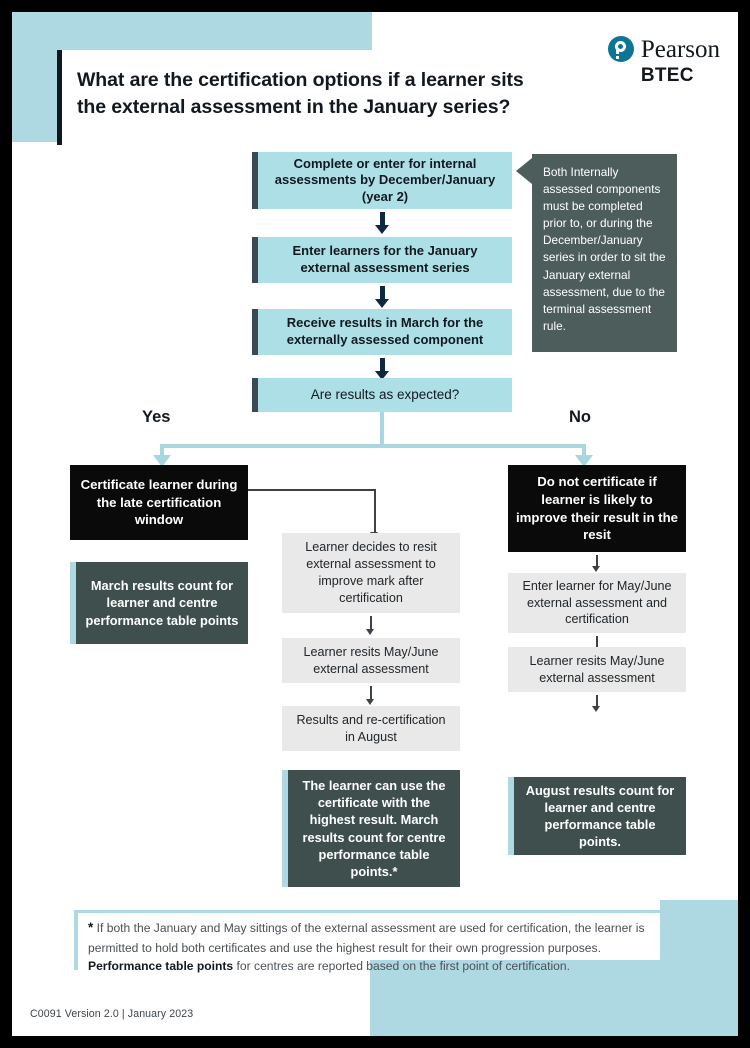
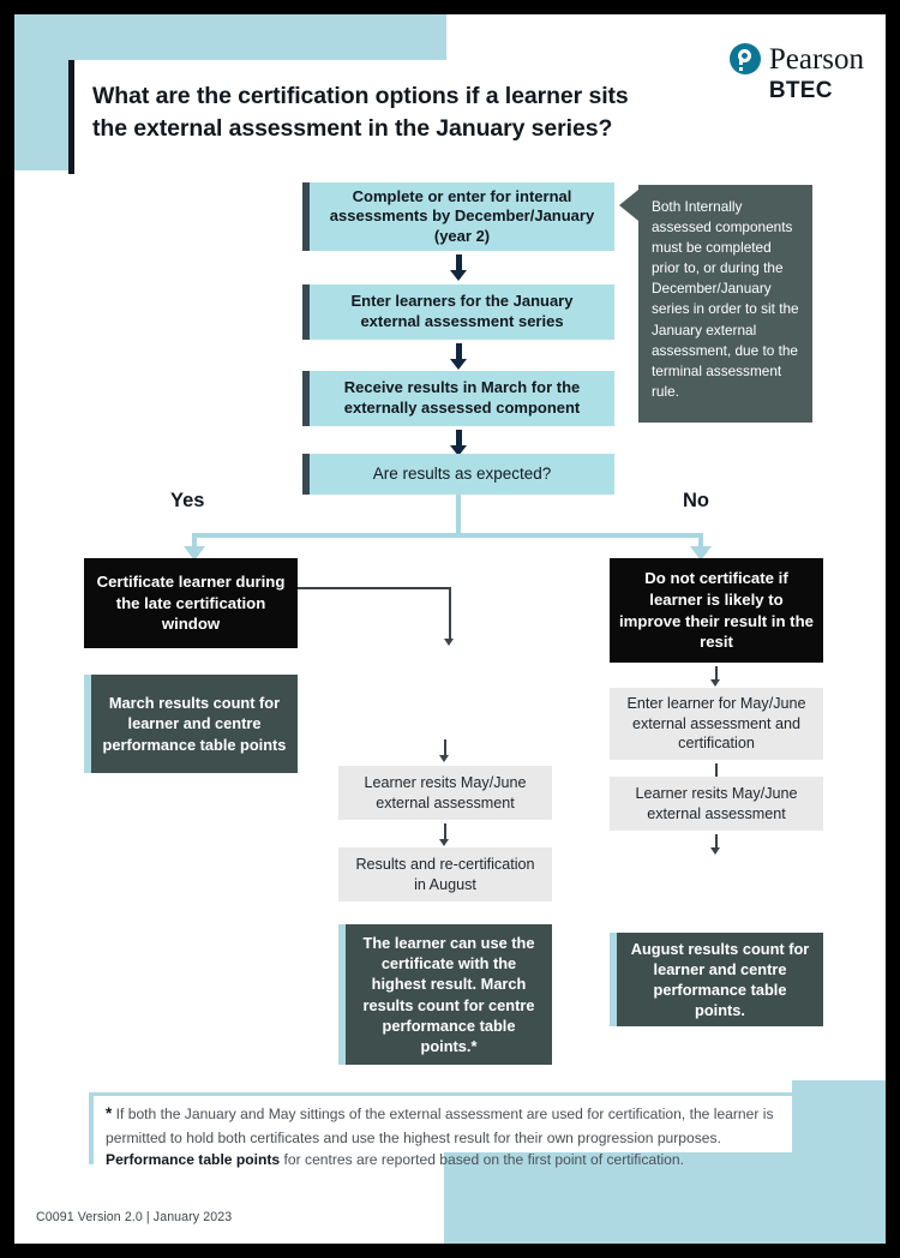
  What are the certification options if a learner sits the external assessment in the January series?
  Pearson
  BTEC
  Complete or enter for internal assessments by December/January (year 2)
  Enter learners for the January external assessment series
  Receive results in March for the externally assessed component
  Are results as expected?
  Both Internally assessed components must be completed prior to, or during the December/January series in order to sit the January external assessment, due to the terminal assessment rule.
  Yes
  No
  Certificate learner during the late certification window
  March results count for learner and centre performance table points
- Learner decides to resit external assessment to improve mark after certification
  Learner resits May/June external assessment
  Results and re-certification in August
  The learner can use the certificate with the highest result. March results count for centre performance table points.*
  Do not certificate if learner is likely to improve their result in the resit
  Enter learner for May/June external assessment and certification
  Learner resits May/June external assessment
  August results count for learner and centre performance table points.
  * If both the January and May sittings of the external assessment are used for certification, the learner is permitted to hold both certificates and use the highest result for their own progression purposes. Performance table points for centres are reported based on the first point of certification.
  C0091 Version 2.0 | January 2023
